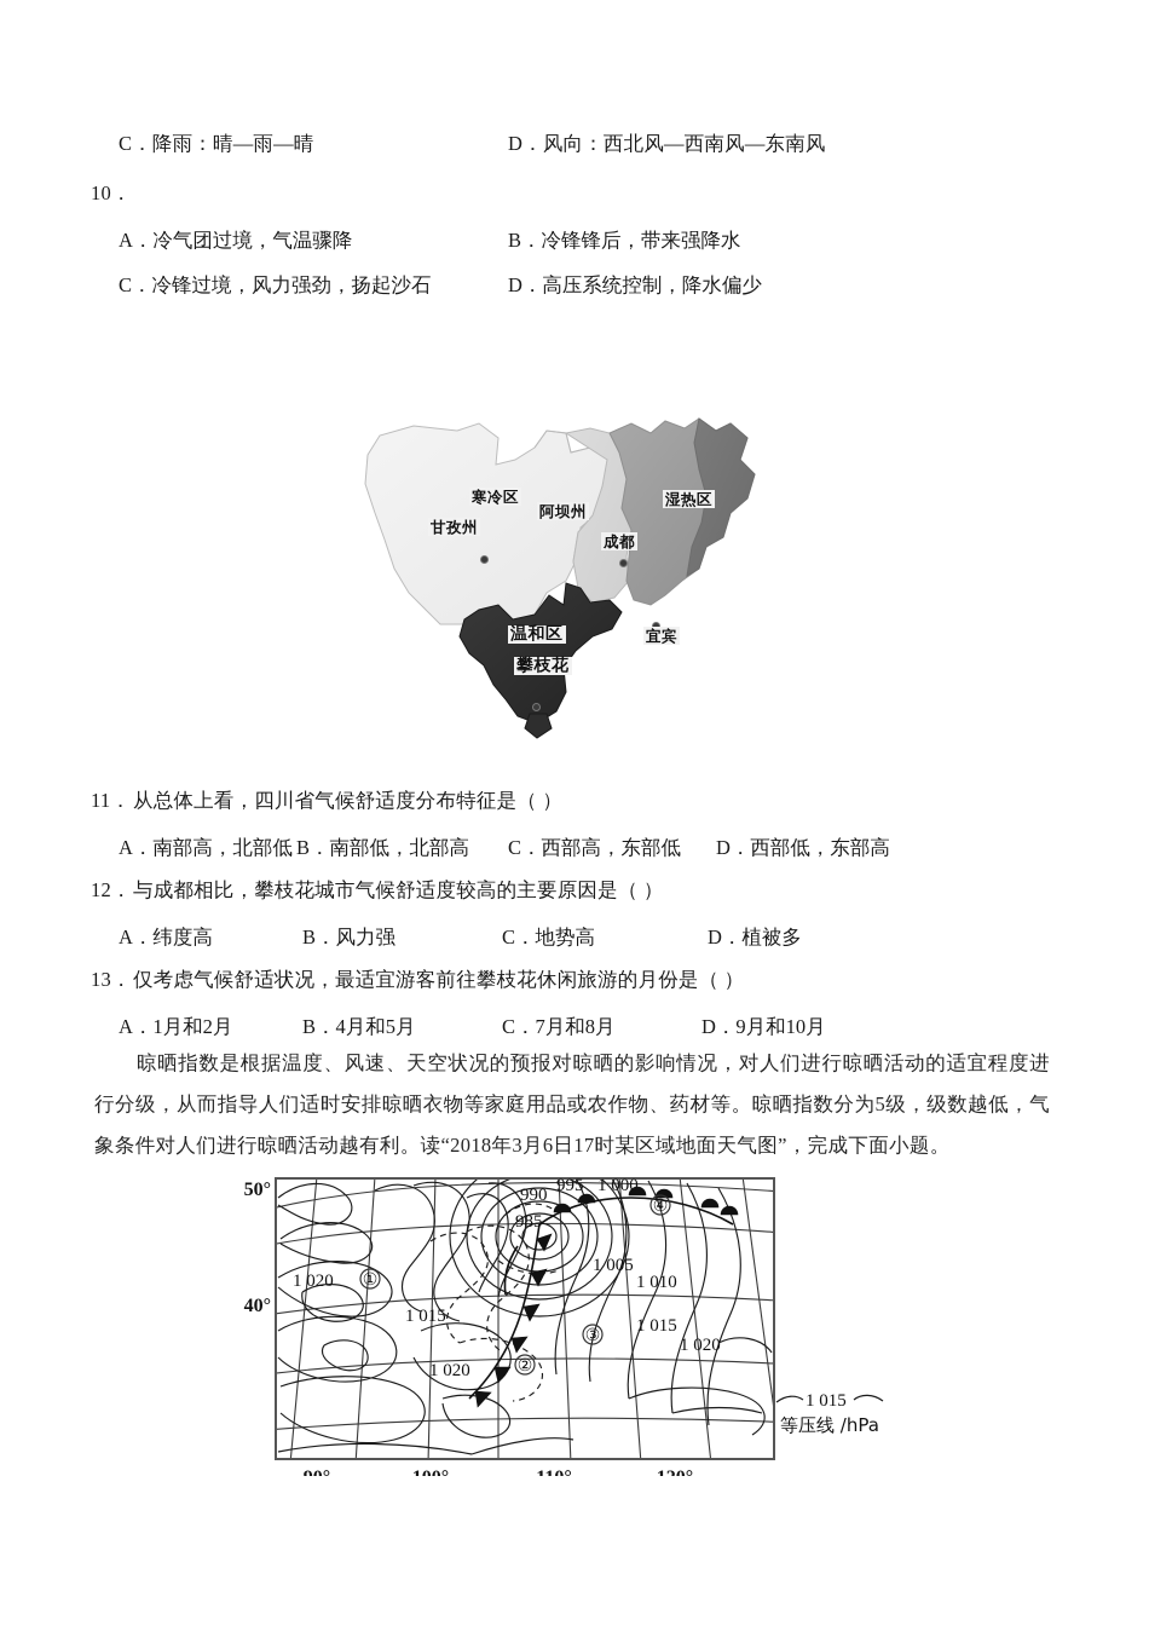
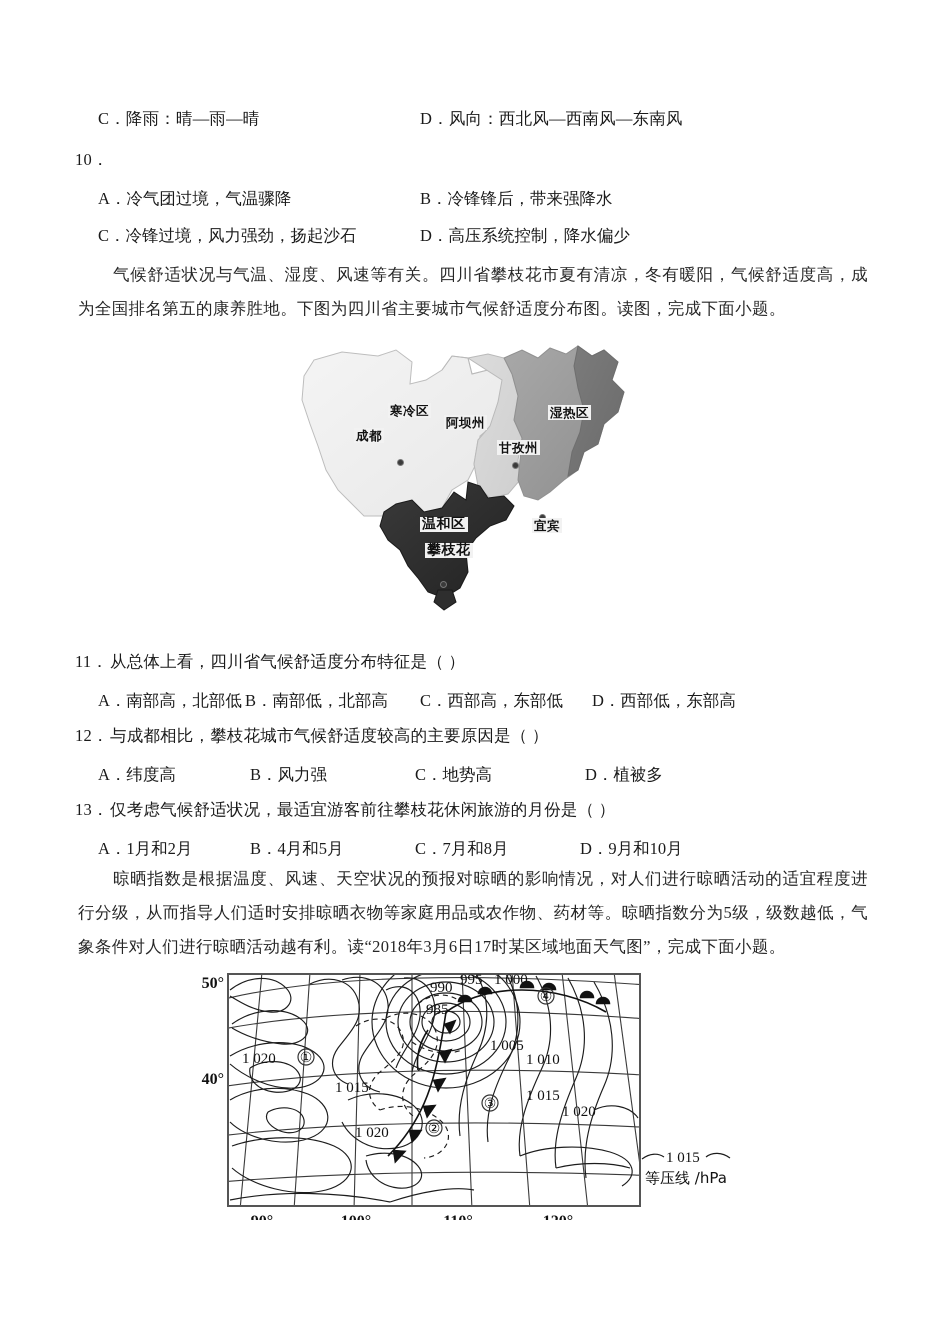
  C．降雨：晴—雨—晴
  D．风向：西北风—西南风—东南风
  10．
  A．冷气团过境，气温骤降
  B．冷锋锋后，带来强降水
  C．冷锋过境，风力强劲，扬起沙石
  D．高压系统控制，降水偏少
+ 气候舒适状况与气温、湿度、风速等有关。四川省攀枝花市夏有清凉，冬有暖阳，气候舒适度高，成为全国排名第五的康养胜地。下图为四川省主要城市气候舒适度分布图。读图，完成下面小题。
  寒冷区
- 甘孜州
+ 成都
  阿坝州
  湿热区
- 成都
+ 甘孜州
  温和区
  攀枝花
  宜宾
  11．
  从总体上看，四川省气候舒适度分布特征是（ ）
  A．南部高，北部低
  B．南部低，北部高
  C．西部高，东部低
  D．西部低，东部高
  12．
  与成都相比，攀枝花城市气候舒适度较高的主要原因是（ ）
  A．纬度高
  B．风力强
  C．地势高
  D．植被多
  13．
  仅考虑气候舒适状况，最适宜游客前往攀枝花休闲旅游的月份是（ ）
  A．1月和2月
  B．4月和5月
  C．7月和8月
  D．9月和10月
  晾晒指数是根据温度、风速、天空状况的预报对晾晒的影响情况，对人们进行晾晒活动的适宜程度进行分级，从而指导人们适时安排晾晒衣物等家庭用品或农作物、药材等。晾晒指数分为5级，级数越低，气象条件对人们进行晾晒活动越有利。读“2018年3月6日17时某区域地面天气图”，完成下面小题。
  1 020
  1 015
  1 020
  985
  990
  995
  1 000
  1 005
  1 010
  1 015
  1 020
  ①
  ②
  ③
  ④
  50°
  40°
  1 015
  等压线 /hPa
